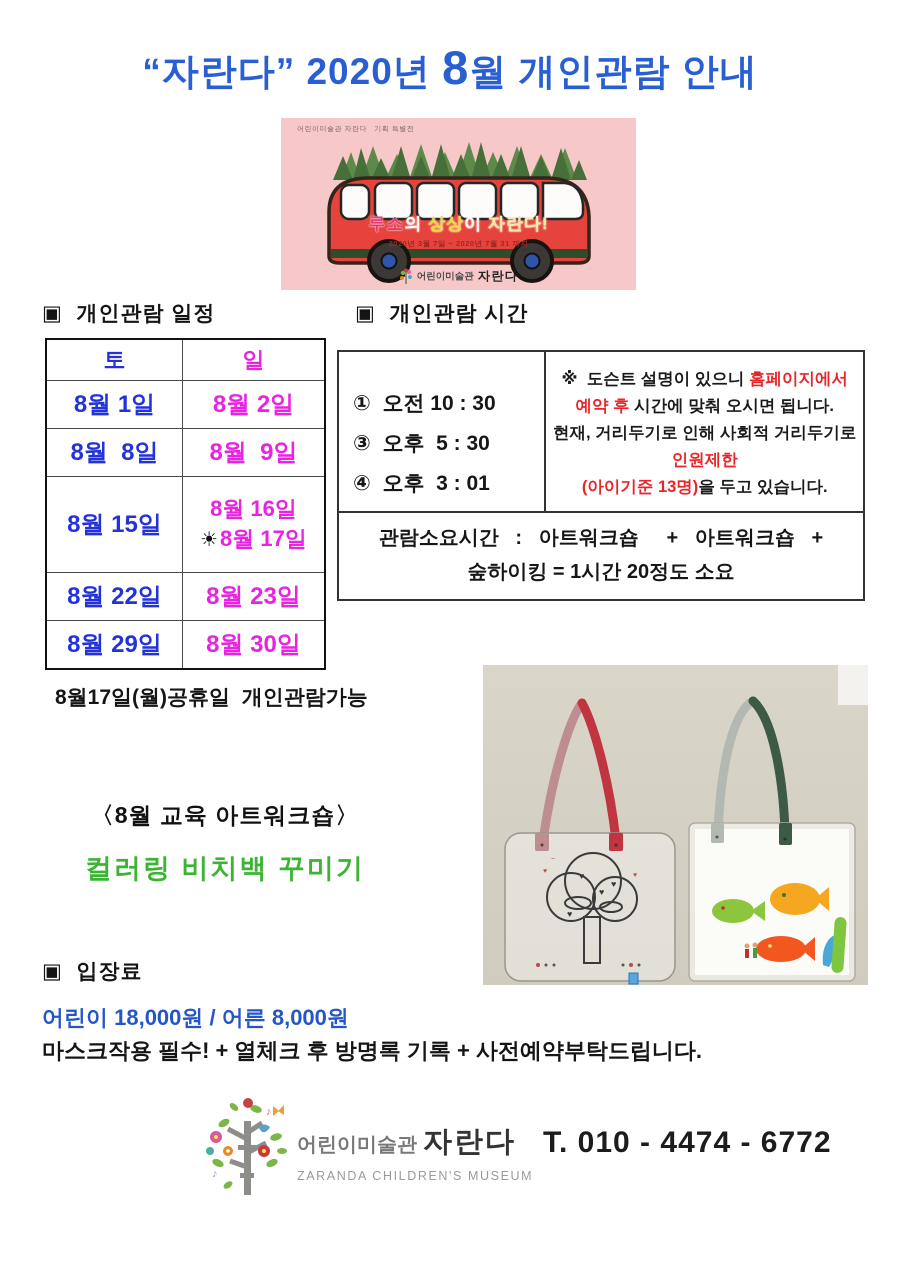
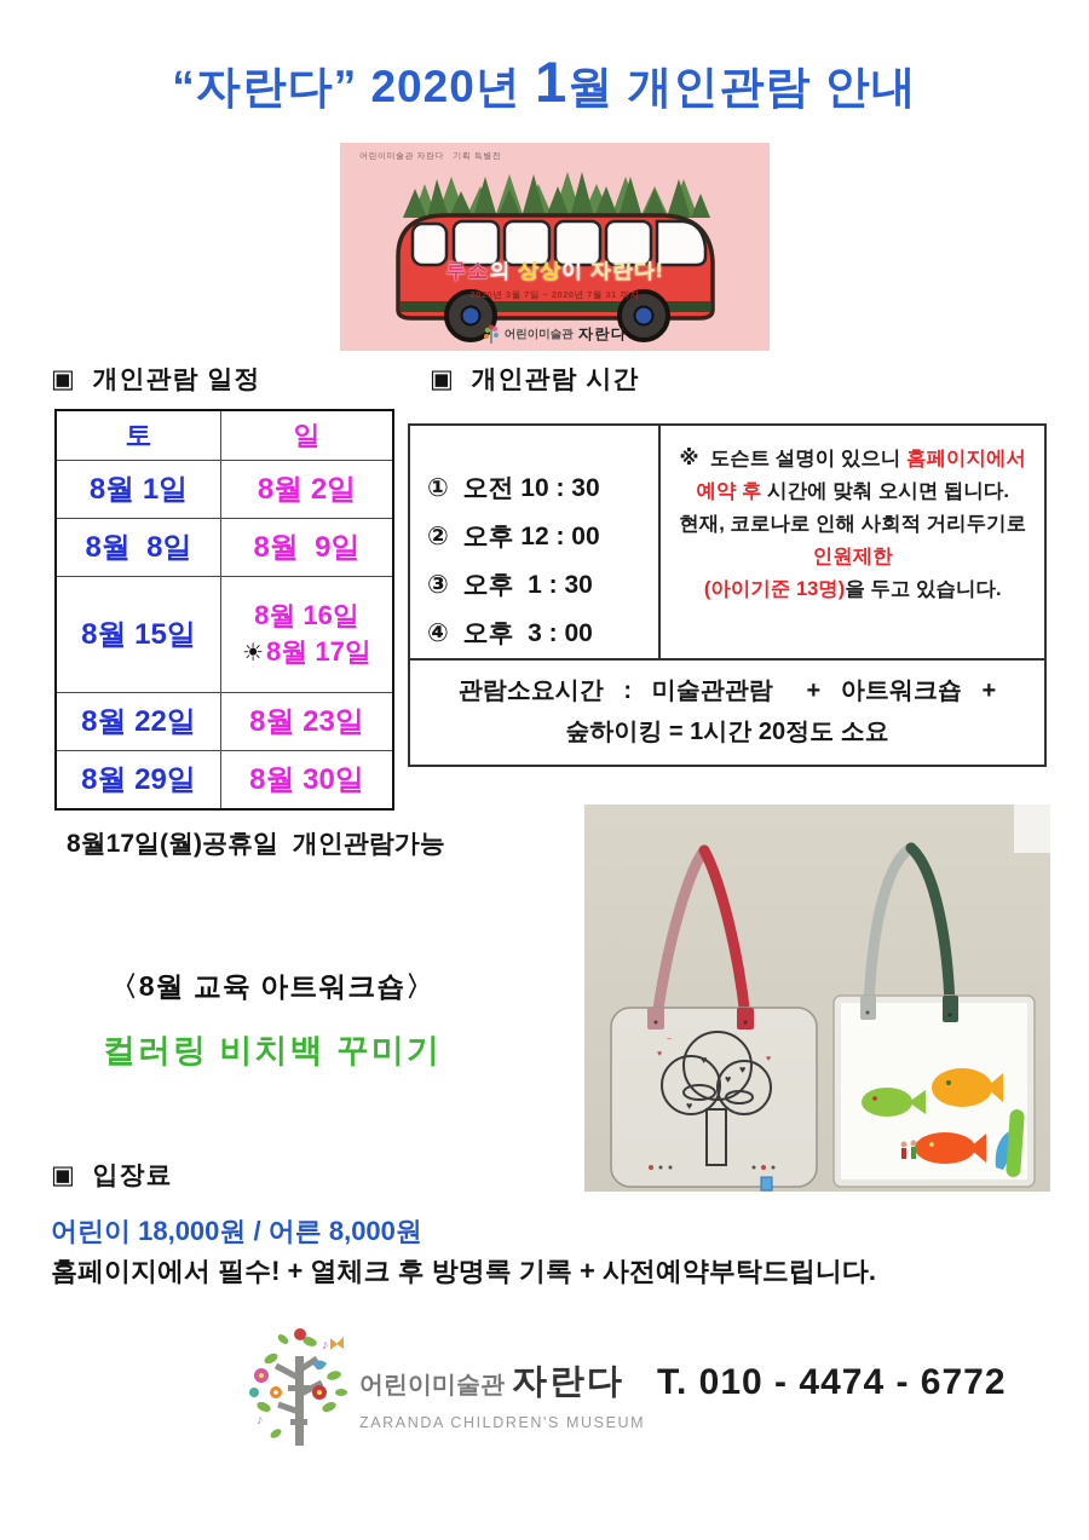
- “자란다” 2020년 8월 개인관람 안내
+ “자란다” 2020년 1월 개인관람 안내
  루소의 상상이 자란다!
  2020년 3월 7일 ~ 2020년 7월 31 까지
  어린이미술관
  자란다
  ▣ 개인관람 일정
  ▣ 개인관람 시간
  토
  일
  8월 1일
  8월 2일
  8월 8일
  8월 9일
  8월 15일
  8월 16일
  ☀8월 17일
  8월 22일
  8월 23일
  8월 29일
  8월 30일
  ① 오전 10 : 30
+ ② 오후 12 : 00
- ③ 오후 5 : 30
+ ③ 오후 1 : 30
- ④ 오후 3 : 01
+ ④ 오후 3 : 00
  ※ 도슨트 설명이 있으니 홈페이지에서
  예약 후 시간에 맞춰 오시면 됩니다.
- 현재, 거리두기로 인해 사회적 거리두기로
+ 현재, 코로나로 인해 사회적 거리두기로
  인원제한
  (아이기준 13명)을 두고 있습니다.
- 관람소요시간 : 아트워크숍 + 아트워크숍 +
+ 관람소요시간 : 미술관관람 + 아트워크숍 +
  숲하이킹 = 1시간 20정도 소요
  8월17일(월)공휴일 개인관람가능
  ♥
  ♥
  ♥
  ♥
  〈8월 교육 아트워크숍〉
  컬러링 비치백 꾸미기
  ▣ 입장료
  어린이 18,000원 / 어른 8,000원
- 마스크작용 필수! + 열체크 후 방명록 기록 + 사전예약부탁드립니다.
+ 홈페이지에서 필수! + 열체크 후 방명록 기록 + 사전예약부탁드립니다.
  ♪
  ♪
  어린이미술관
  자란다
  ZARANDA CHILDREN'S MUSEUM
  T. 010 - 4474 - 6772
